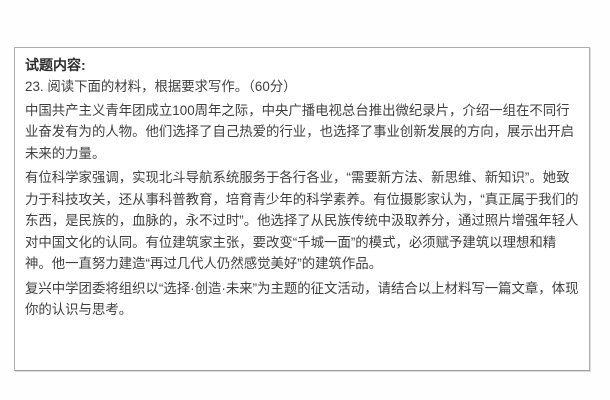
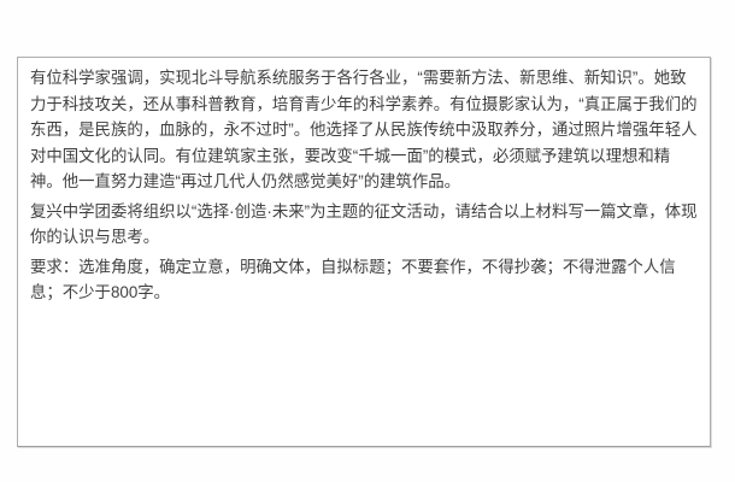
- 试题内容:
- 23. 阅读下面的材料，根据要求写作。（60分）
- 中国共产主义青年团成立100周年之际，中央广播电视总台推出微纪录片，介绍一组在不同行业奋发有为的人物。他们选择了自己热爱的行业，也选择了事业创新发展的方向，展示出开启未来的力量。
  有位科学家强调，实现北斗导航系统服务于各行各业，“需要新方法、新思维、新知识”。她致力于科技攻关，还从事科普教育，培育青少年的科学素养。有位摄影家认为，“真正属于我们的东西，是民族的，血脉的，永不过时”。他选择了从民族传统中汲取养分，通过照片增强年轻人对中国文化的认同。有位建筑家主张，要改变“千城一面”的模式，必须赋予建筑以理想和精神。他一直努力建造“再过几代人仍然感觉美好”的建筑作品。
  复兴中学团委将组织以“选择·创造·未来”为主题的征文活动，请结合以上材料写一篇文章，体现你的认识与思考。
+ 要求：选准角度，确定立意，明确文体，自拟标题；不要套作，不得抄袭；不得泄露个人信息；不少于800字。
